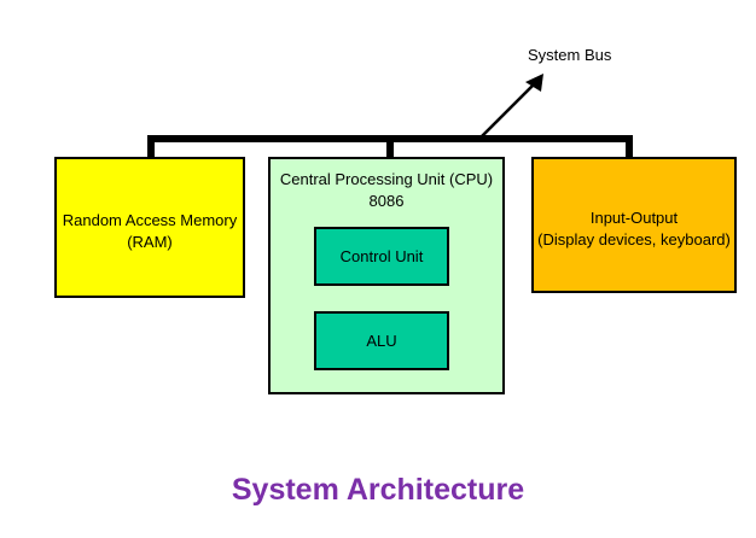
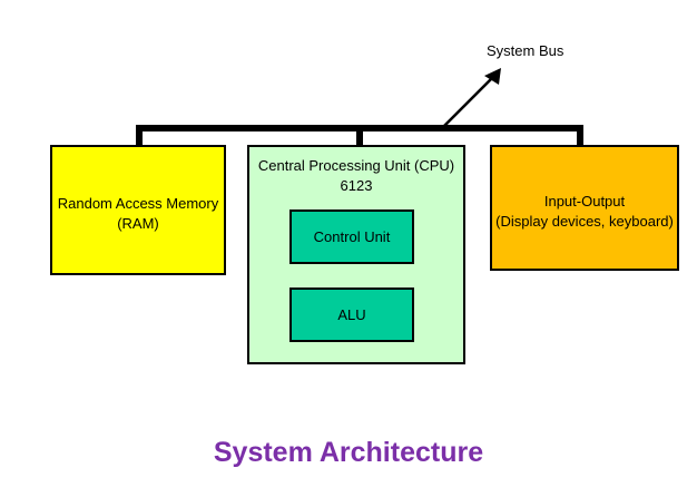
  System Bus
  Random Access Memory
  (RAM)
  Central Processing Unit (CPU)
- 8086
+ 6123
  Control Unit
  ALU
  Input-Output
  (Display devices, keyboard)
  System Architecture
